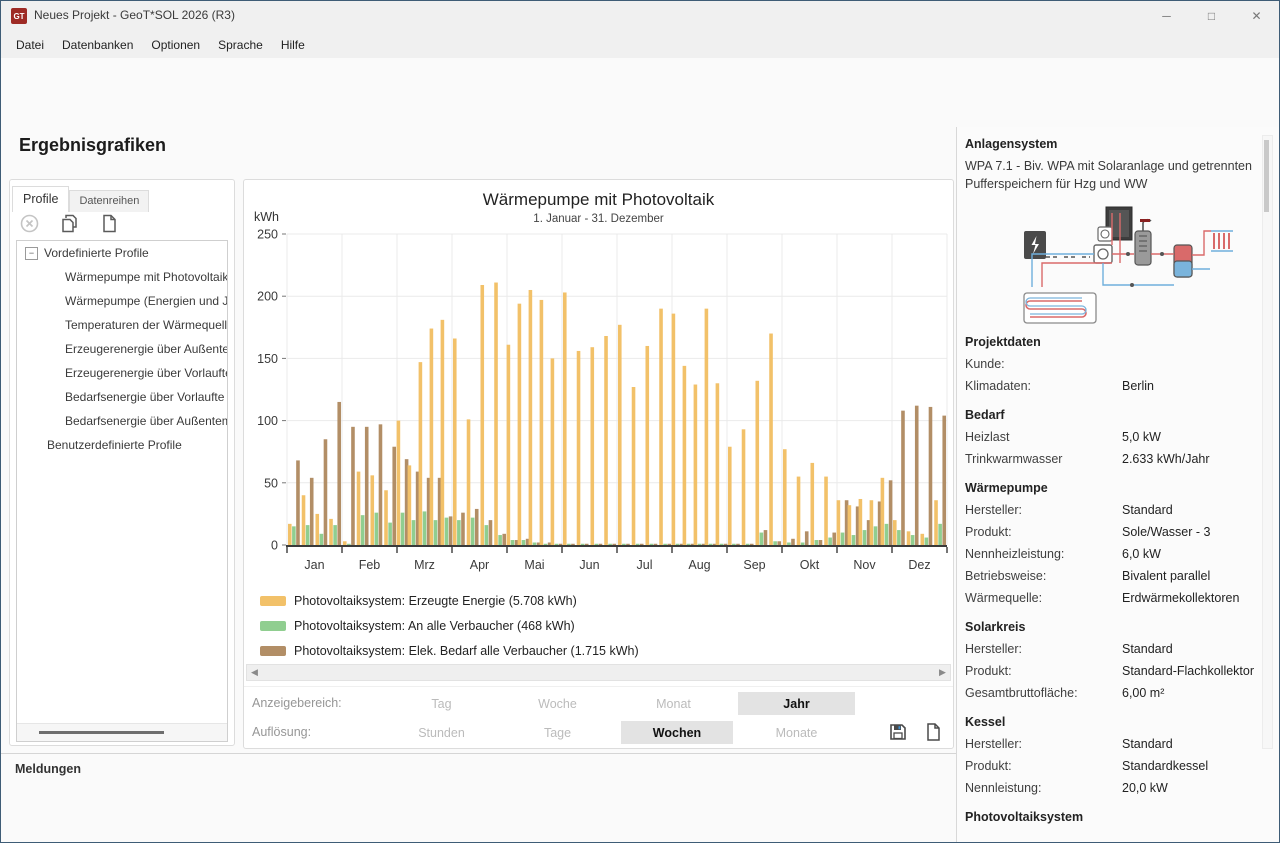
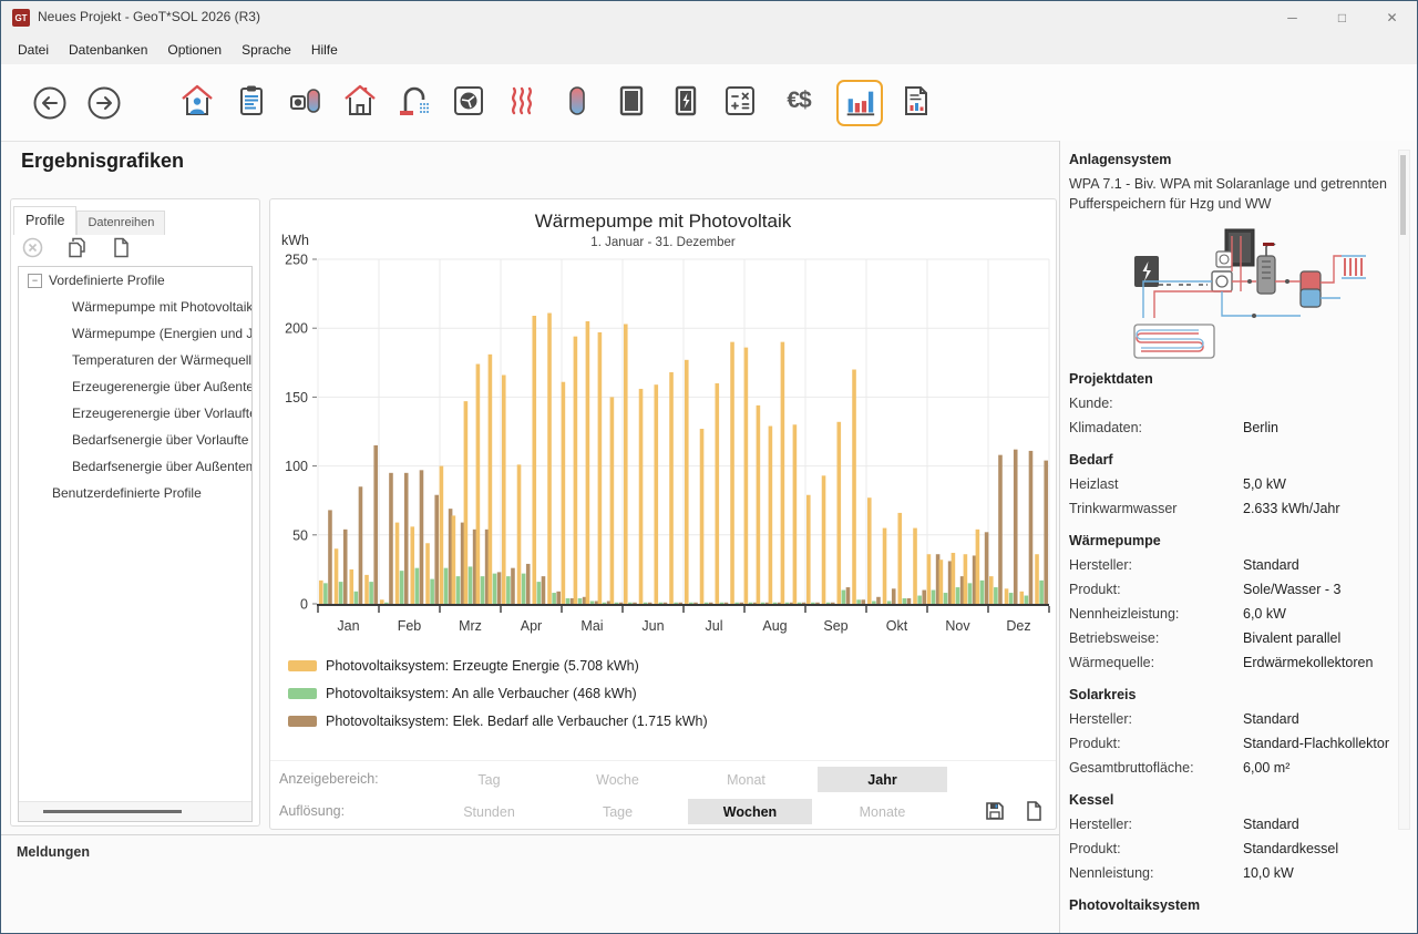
  GT
  Neues Projekt - GeoT*SOL 2026 (R3)
  ─
  □
  ✕
  Datei
  Datenbanken
  Optionen
  Sprache
  Hilfe
+ €$
  Ergebnisgrafiken
  Profile
  Datenreihen
  −
  Vordefinierte Profile
  Wärmepumpe mit Photovoltaik
  Wärmepumpe (Energien und J
  Temperaturen der Wärmequell
  Erzeugerenergie über Außente
  Erzeugerenergie über Vorlauft
  Bedarfsenergie über Vorlaufte
  Bedarfsenergie über Außentem
  Benutzerdefinierte Profile
  Wärmepumpe mit Photovoltaik
  1. Januar - 31. Dezember
  kWh
  0
  50
  100
  150
  200
  250
  Jan
  Feb
  Mrz
  Apr
  Mai
  Jun
  Jul
  Aug
  Sep
  Okt
  Nov
  Dez
  Photovoltaiksystem: Erzeugte Energie (5.708 kWh)
  Photovoltaiksystem: An alle Verbaucher (468 kWh)
  Photovoltaiksystem: Elek. Bedarf alle Verbaucher (1.715 kWh)
- ◀
- ▶
  Anzeigebereich:
  Tag
  Woche
  Monat
  Jahr
  Auflösung:
  Stunden
  Tage
  Wochen
  Monate
  Anlagensystem
  WPA 7.1 - Biv. WPA mit Solaranlage und getrennten Pufferspeichern für Hzg und WW
  Projektdaten
  Kunde:
  Klimadaten:
  Berlin
  Bedarf
  Heizlast
  5,0 kW
  Trinkwarmwasser
  2.633 kWh/Jahr
  Wärmepumpe
  Hersteller:
  Standard
  Produkt:
  Sole/Wasser - 3
  Nennheizleistung:
  6,0 kW
  Betriebsweise:
  Bivalent parallel
  Wärmequelle:
  Erdwärmekollektoren
  Solarkreis
  Hersteller:
  Standard
  Produkt:
  Standard-Flachkollektor
  Gesamtbruttofläche:
  6,00 m²
  Kessel
  Hersteller:
  Standard
  Produkt:
  Standardkessel
  Nennleistung:
- 20,0 kW
+ 10,0 kW
  Photovoltaiksystem
  Meldungen
